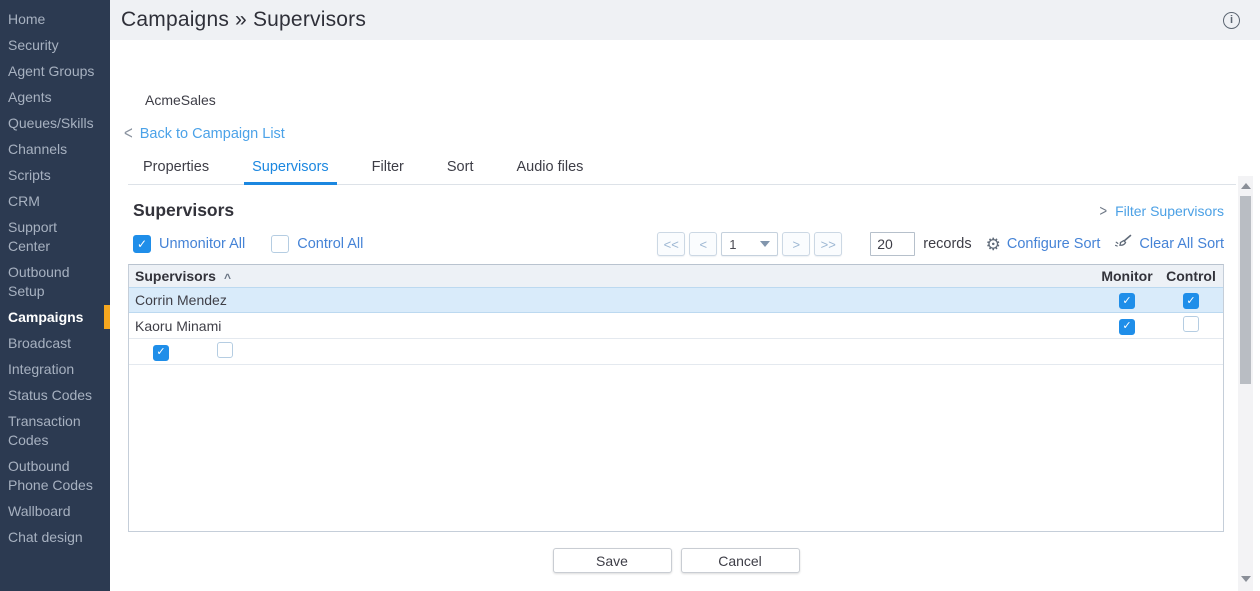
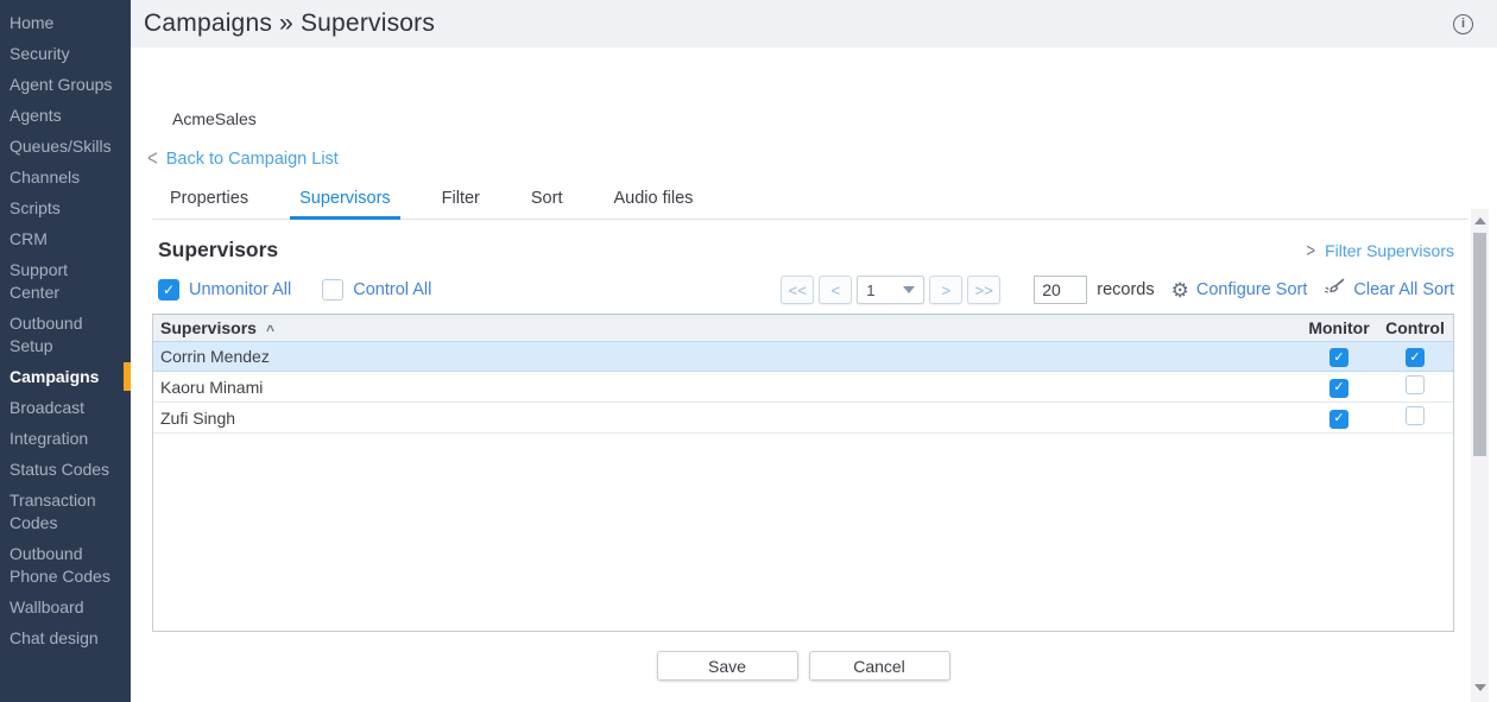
  Home
  Security
  Agent Groups
  Agents
  Queues/Skills
  Channels
  Scripts
  CRM
  Support Center
  Outbound Setup
  Campaigns
  Broadcast
  Integration
  Status Codes
  Transaction Codes
  Outbound Phone Codes
  Wallboard
  Chat design
  Campaigns » Supervisors
  i
  AcmeSales
  <
  Back to Campaign List
  Properties
  Supervisors
  Filter
  Sort
  Audio files
  Supervisors
  >
  Filter Supervisors
  Unmonitor All
  Control All
  <<
  <
  1
  >
  >>
  20
  records
  ⚙
  Configure Sort
  Clear All Sort
  Supervisors
  ^
  Monitor
  Control
  Corrin Mendez
  Kaoru Minami
+ Zufi Singh
  Save
  Cancel
